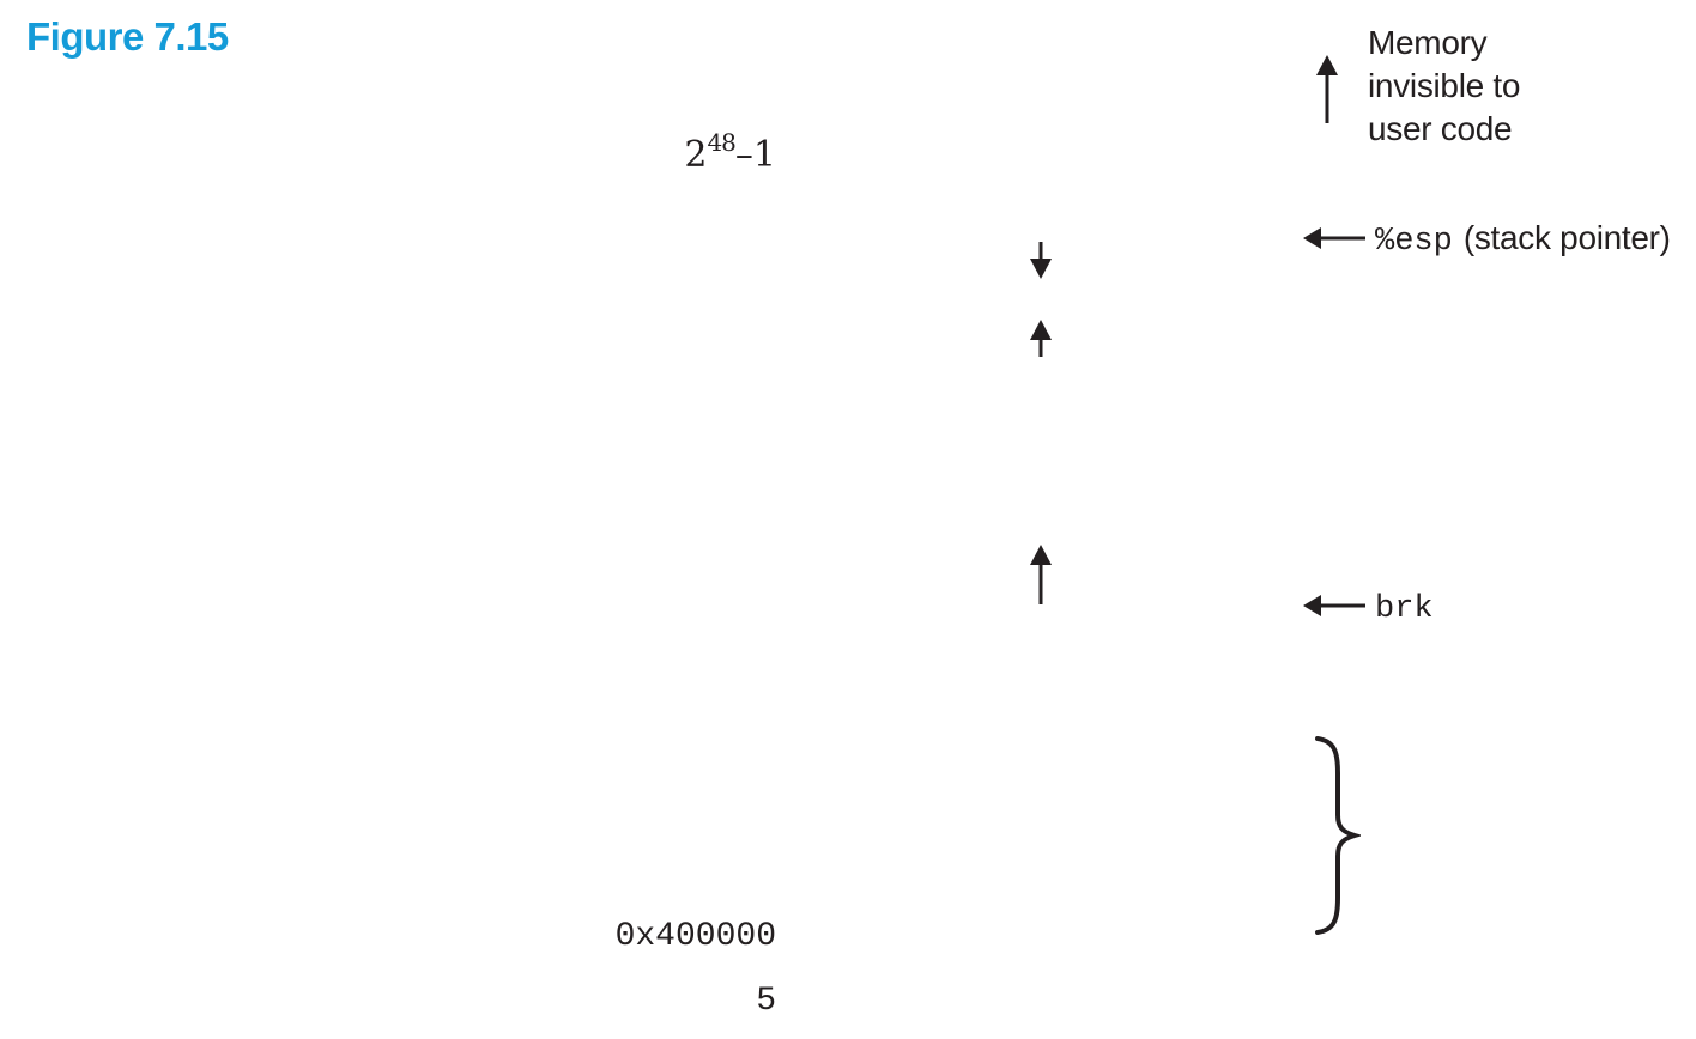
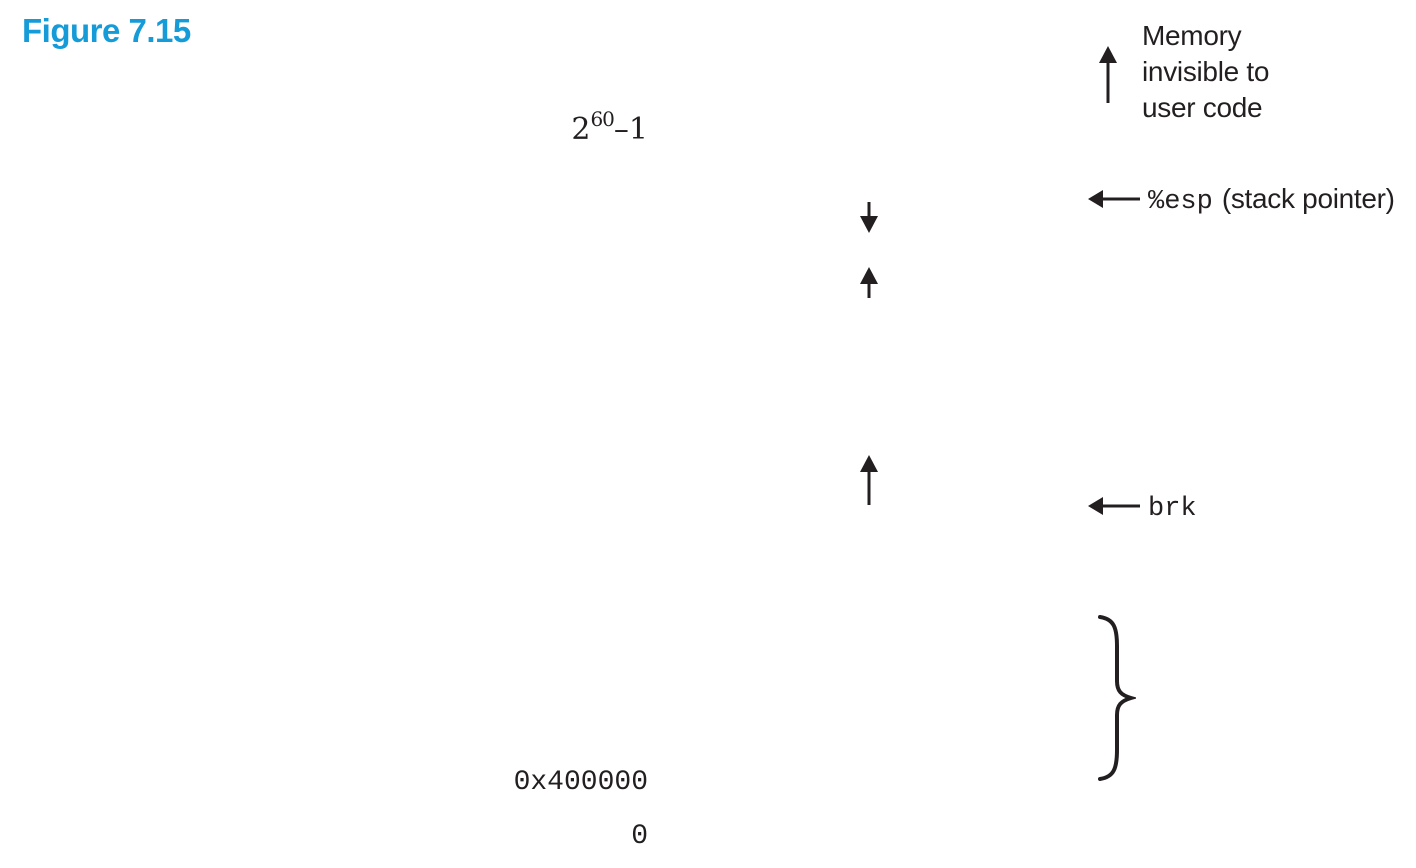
  Figure 7.15
- 248–1
+ 260–1
  0x400000
- 5
+ 0
  Memory
  invisible to
  user code
  %esp (stack pointer)
  brk
